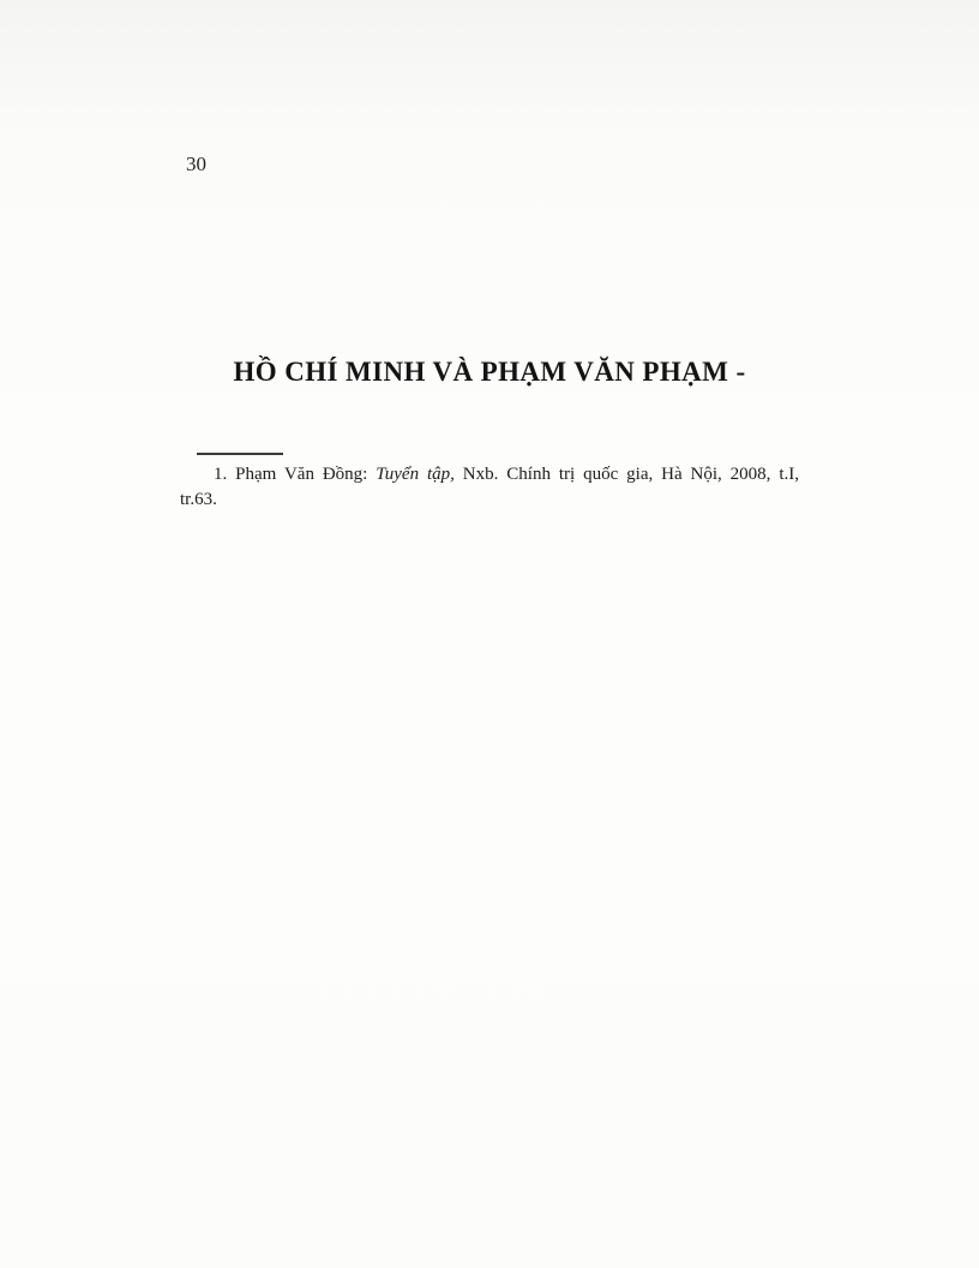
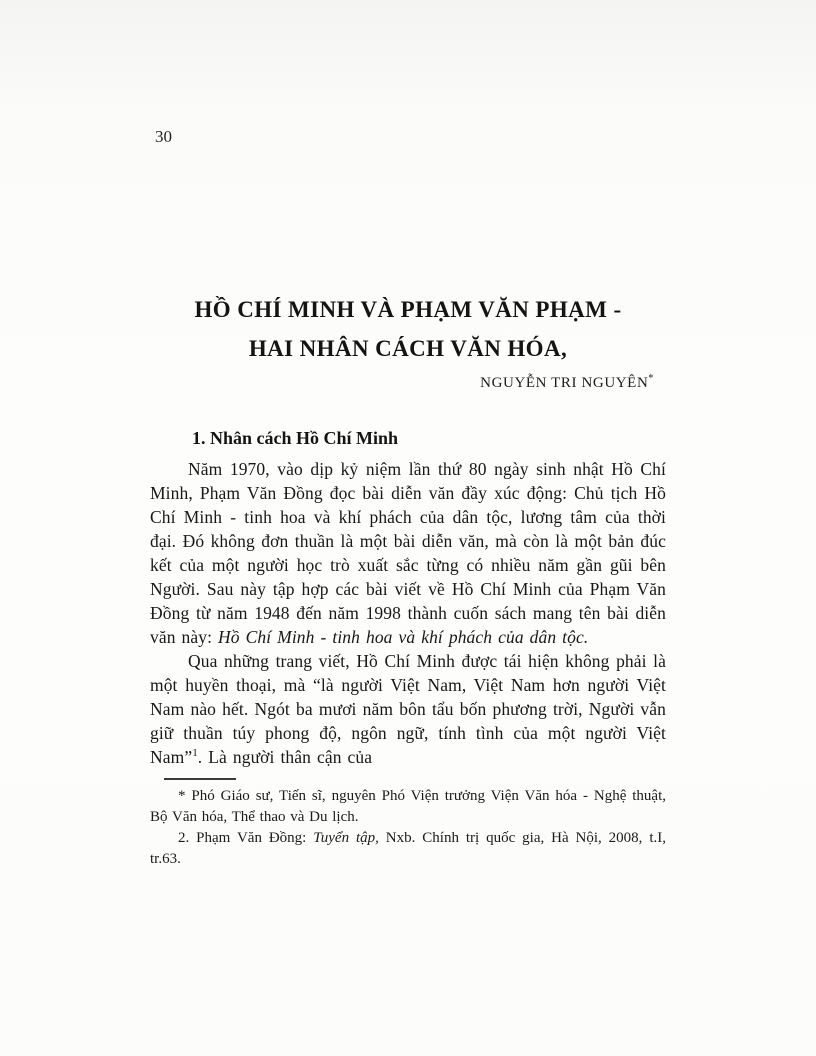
  30
  HỒ CHÍ MINH VÀ PHẠM VĂN PHẠM -
+ HAI NHÂN CÁCH VĂN HÓA,
+ NGUYỄN TRI NGUYÊN*
+ 1. Nhân cách Hồ Chí Minh
+ Năm 1970, vào dịp kỷ niệm lần thứ 80 ngày sinh nhật Hồ Chí Minh, Phạm Văn Đồng đọc bài diễn văn đầy xúc động: Chủ tịch Hồ Chí Minh - tinh hoa và khí phách của dân tộc, lương tâm của thời đại. Đó không đơn thuần là một bài diễn văn, mà còn là một bản đúc kết của một người học trò xuất sắc từng có nhiều năm gần gũi bên Người. Sau này tập hợp các bài viết về Hồ Chí Minh của Phạm Văn Đồng từ năm 1948 đến năm 1998 thành cuốn sách mang tên bài diễn văn này: Hồ Chí Minh - tinh hoa và khí phách của dân tộc.
+ Qua những trang viết, Hồ Chí Minh được tái hiện không phải là một huyền thoại, mà “là người Việt Nam, Việt Nam hơn người Việt Nam nào hết. Ngót ba mươi năm bôn tẩu bốn phương trời, Người vẫn giữ thuần túy phong độ, ngôn ngữ, tính tình của một người Việt Nam”1. Là người thân cận của
+ * Phó Giáo sư, Tiến sĩ, nguyên Phó Viện trưởng Viện Văn hóa - Nghệ thuật, Bộ Văn hóa, Thể thao và Du lịch.
- 1. Phạm Văn Đồng: Tuyển tập, Nxb. Chính trị quốc gia, Hà Nội, 2008, t.I, tr.63.
+ 2. Phạm Văn Đồng: Tuyển tập, Nxb. Chính trị quốc gia, Hà Nội, 2008, t.I, tr.63.
